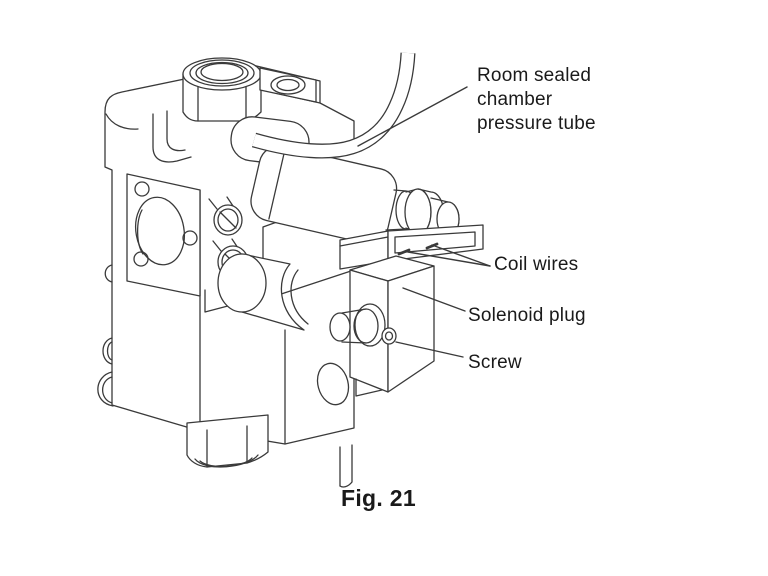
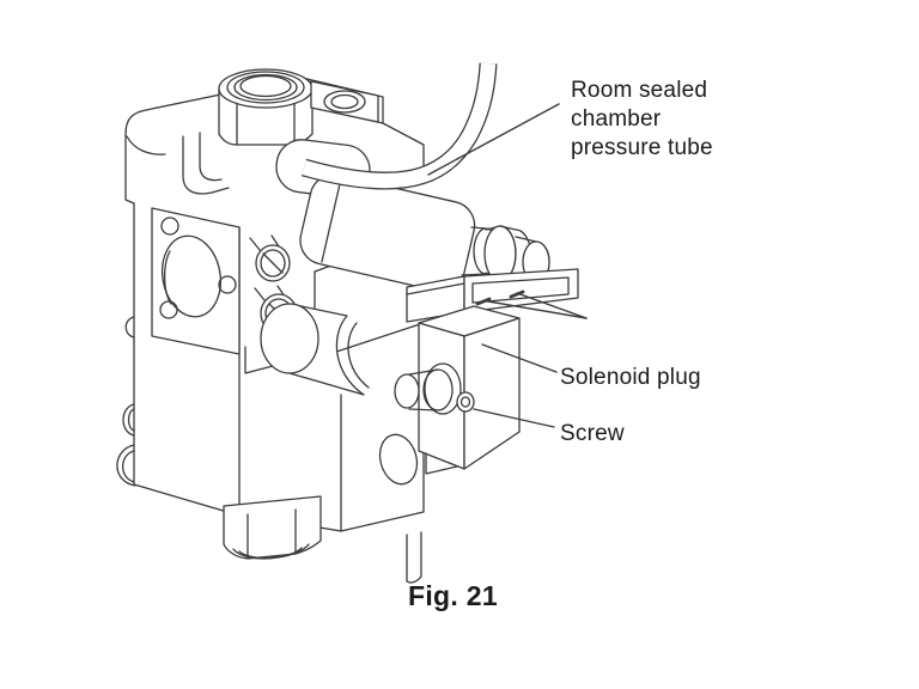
  Room sealed
  chamber
  pressure tube
- Coil wires
  Solenoid plug
  Screw
  Fig. 21
